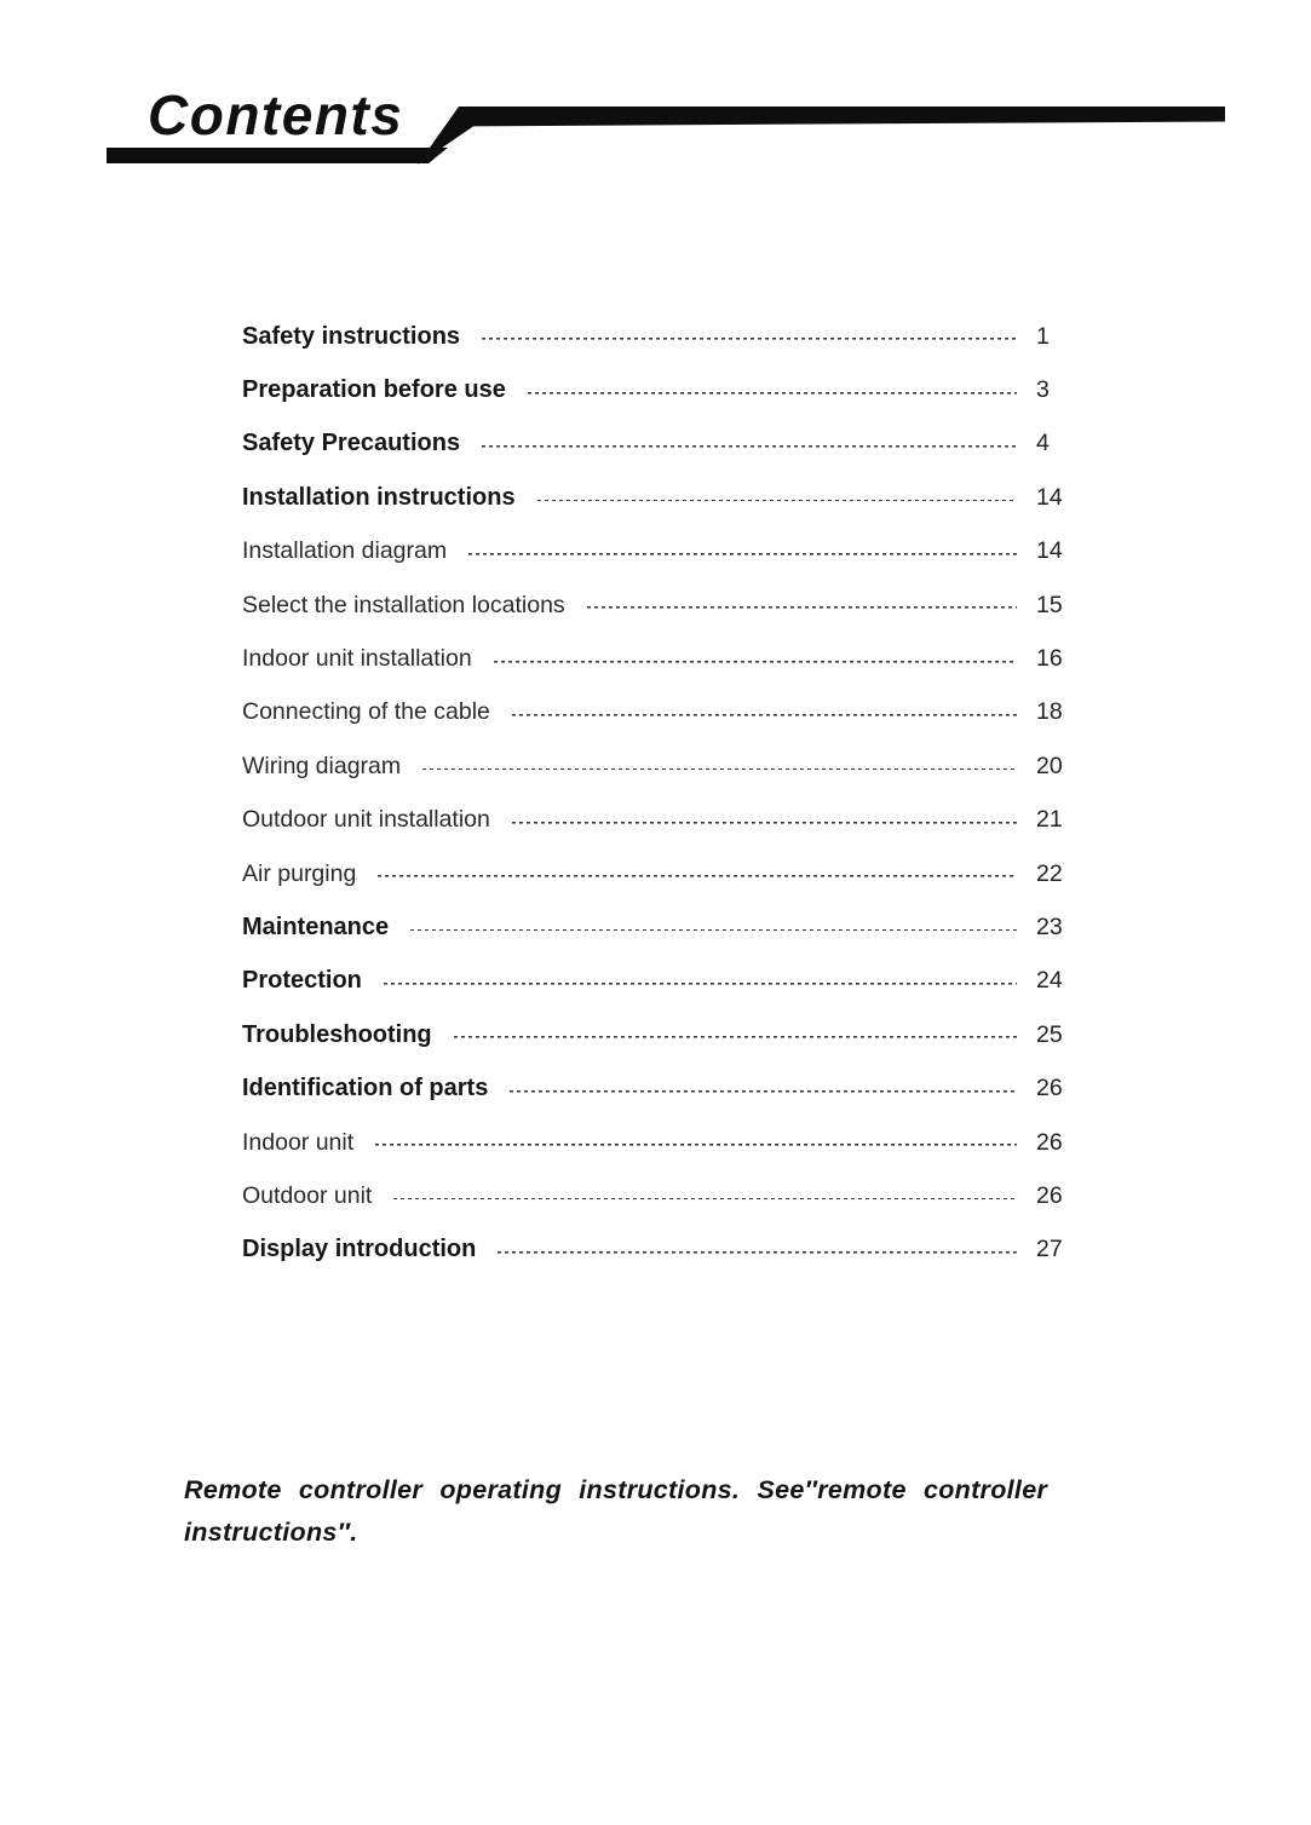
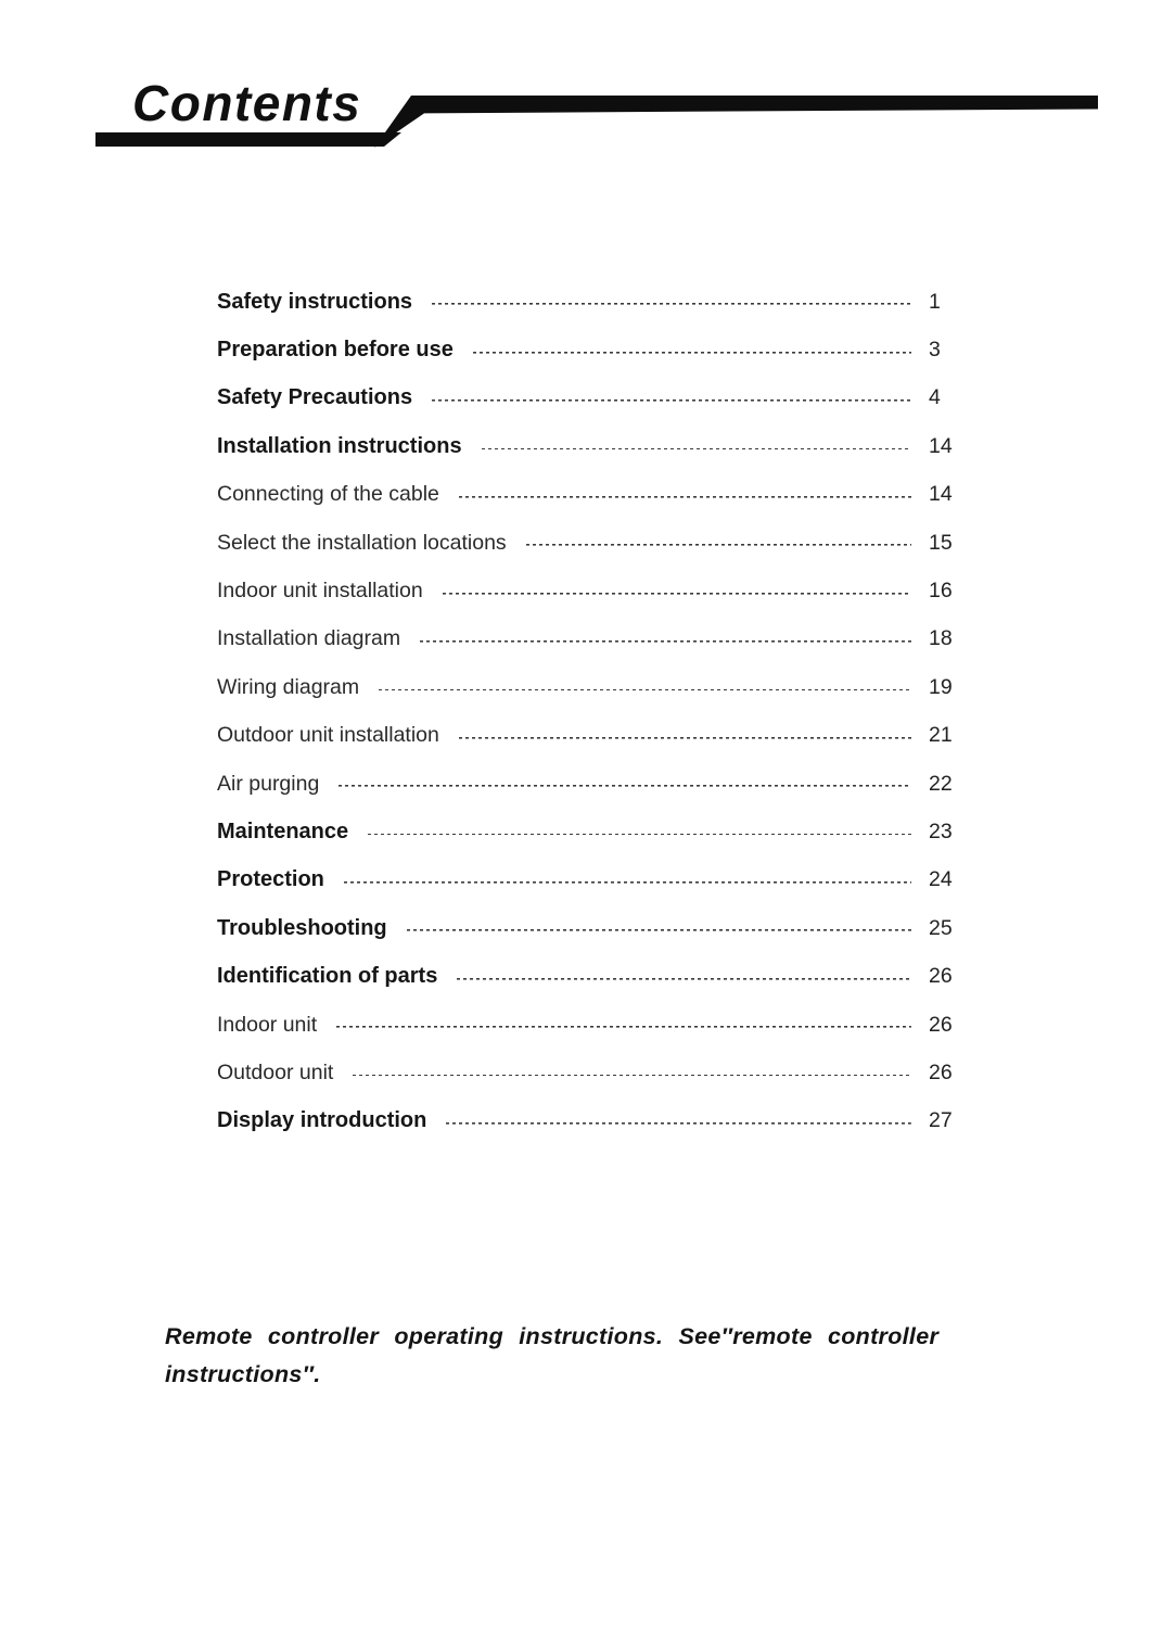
  Contents
  Safety instructions
  1
  Preparation before use
  3
  Safety Precautions
  4
  Installation instructions
  14
- Installation diagram
+ Connecting of the cable
  14
  Select the installation locations
  15
  Indoor unit installation
  16
- Connecting of the cable
+ Installation diagram
  18
  Wiring diagram
- 20
+ 19
  Outdoor unit installation
  21
  Air purging
  22
  Maintenance
  23
  Protection
  24
  Troubleshooting
  25
  Identification of parts
  26
  Indoor unit
  26
  Outdoor unit
  26
  Display introduction
  27
  Remote controller operating instructions. See″remote controller
  instructions″.
